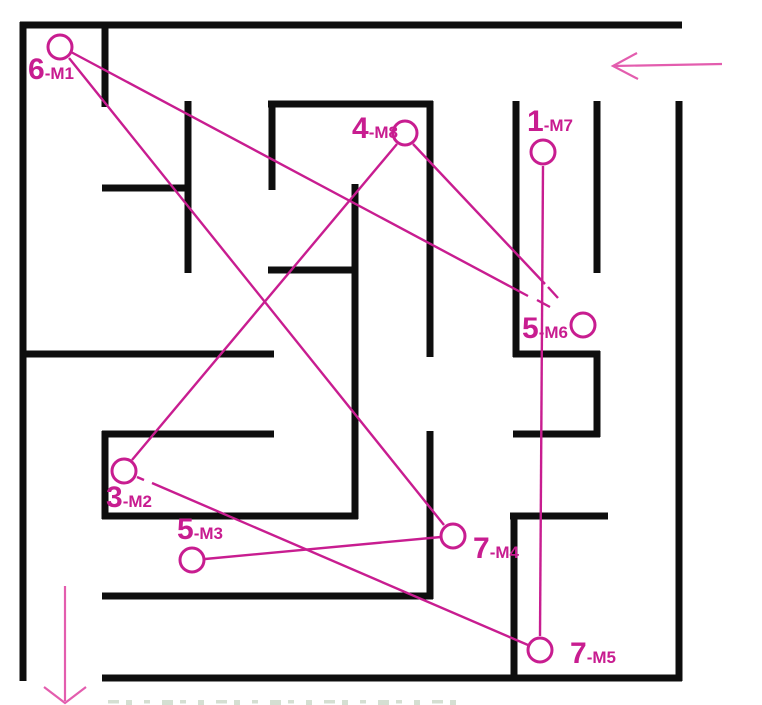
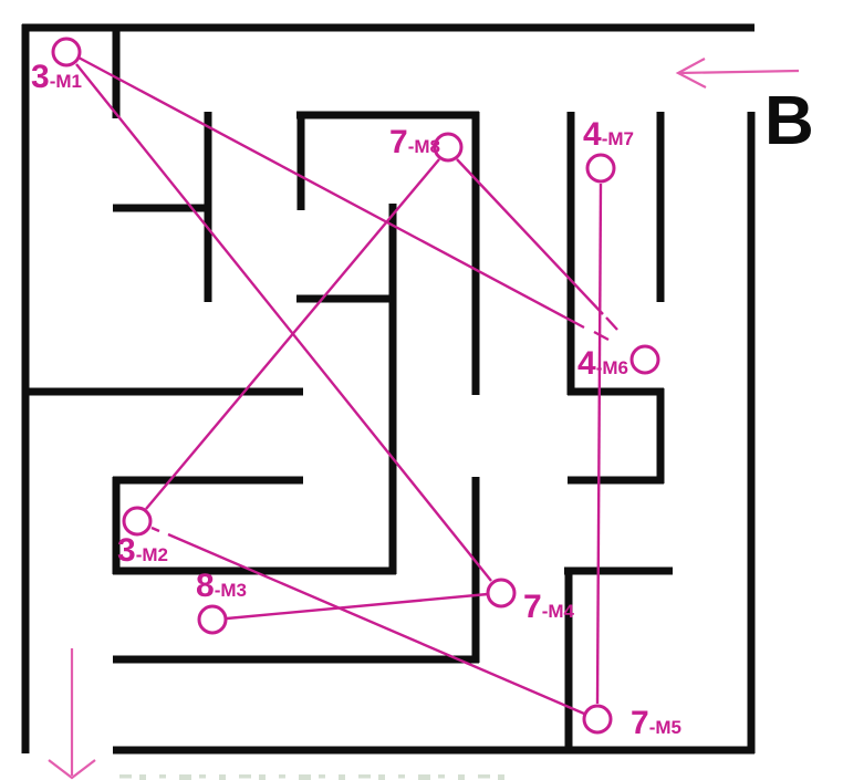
- 1-M7
+ 4-M7
  7-M5
  3-M2
- 4-M8
+ 7-M8
- 5-M6
+ 4-M6
- 6-M1
+ 3-M1
  7-M4
- 5-M3
+ 8-M3
+ B
